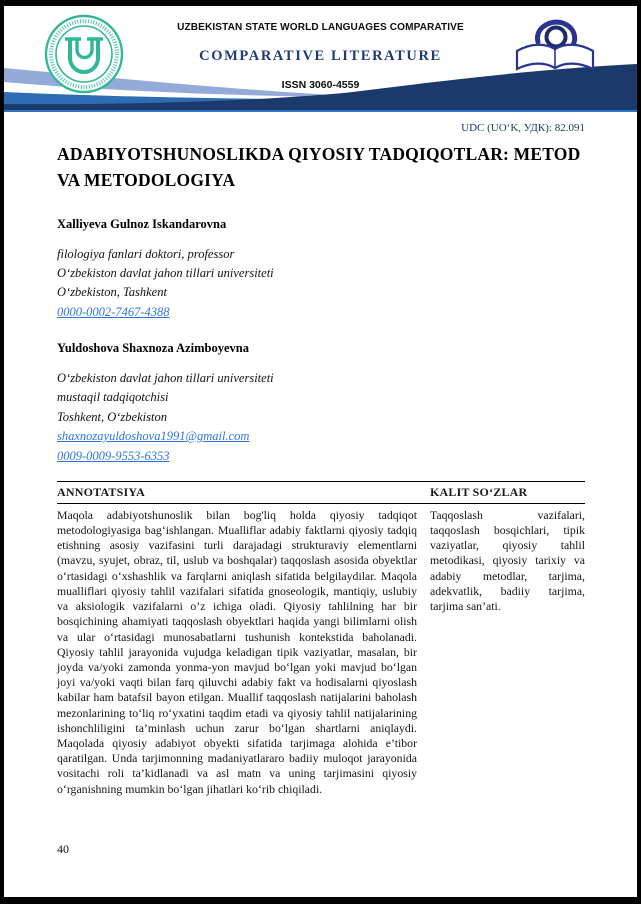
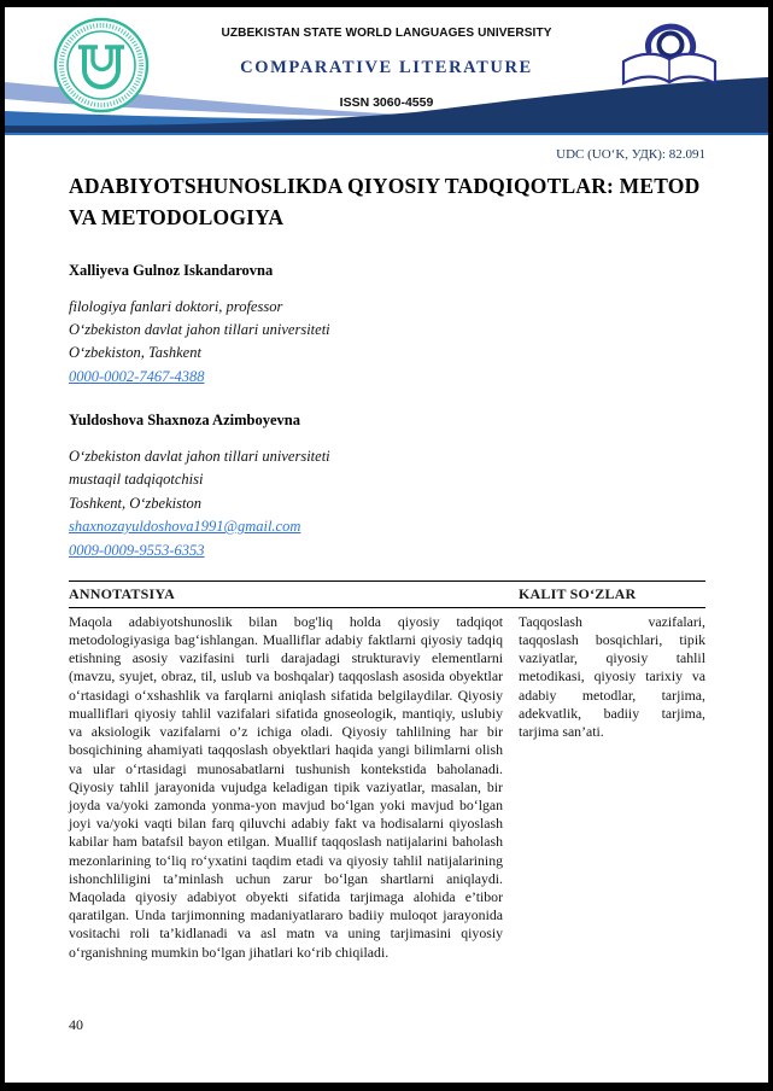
- UZBEKISTAN STATE WORLD LANGUAGES COMPARATIVE
+ UZBEKISTAN STATE WORLD LANGUAGES UNIVERSITY
  COMPARATIVE LITERATURE
  ISSN 3060-4559
  UDC (UOʻK, УДК): 82.091
  ADABIYOTSHUNOSLIKDA QIYOSIY TADQIQOTLAR: METOD VA METODOLOGIYA
  Xalliyeva Gulnoz Iskandarovna
  filologiya fanlari doktori, professor
  O‘zbekiston davlat jahon tillari universiteti
  O‘zbekiston, Tashkent
  0000-0002-7467-4388
  Yuldoshova Shaxnoza Azimboyevna
  O‘zbekiston davlat jahon tillari universiteti
  mustaqil tadqiqotchisi
  Toshkent, O‘zbekiston
  shaxnozayuldoshova1991@gmail.com
  0009-0009-9553-6353
  ANNOTATSIYA
  KALIT SO‘ZLAR
- Maqola adabiyotshunoslik bilan bog'liq holda qiyosiy tadqiqot metodologiyasiga bag‘ishlangan. Mualliflar adabiy faktlarni qiyosiy tadqiq etishning asosiy vazifasini turli darajadagi strukturaviy elementlarni (mavzu, syujet, obraz, til, uslub va boshqalar) taqqoslash asosida obyektlar o‘rtasidagi o‘xshashlik va farqlarni aniqlash sifatida belgilaydilar. Maqola mualliflari qiyosiy tahlil vazifalari sifatida gnoseologik, mantiqiy, uslubiy va aksiologik vazifalarni o’z ichiga oladi. Qiyosiy tahlilning har bir bosqichining ahamiyati taqqoslash obyektlari haqida yangi bilimlarni olish va ular o‘rtasidagi munosabatlarni tushunish kontekstida baholanadi. Qiyosiy tahlil jarayonida vujudga keladigan tipik vaziyatlar, masalan, bir joyda va/yoki zamonda yonma-yon mavjud bo‘lgan yoki mavjud bo‘lgan joyi va/yoki vaqti bilan farq qiluvchi adabiy fakt va hodisalarni qiyoslash kabilar ham batafsil bayon etilgan. Muallif taqqoslash natijalarini baholash mezonlarining to‘liq ro‘yxatini taqdim etadi va qiyosiy tahlil natijalarining ishonchliligini ta’minlash uchun zarur bo‘lgan shartlarni aniqlaydi. Maqolada qiyosiy adabiyot obyekti sifatida tarjimaga alohida e’tibor qaratilgan. Unda tarjimonning madaniyatlararo badiiy muloqot jarayonida vositachi roli ta’kidlanadi va asl matn va uning tarjimasini qiyosiy o‘rganishning mumkin bo‘lgan jihatlari ko‘rib chiqiladi.
+ Maqola adabiyotshunoslik bilan bog'liq holda qiyosiy tadqiqot metodologiyasiga bag‘ishlangan. Mualliflar adabiy faktlarni qiyosiy tadqiq etishning asosiy vazifasini turli darajadagi strukturaviy elementlarni (mavzu, syujet, obraz, til, uslub va boshqalar) taqqoslash asosida obyektlar o‘rtasidagi o‘xshashlik va farqlarni aniqlash sifatida belgilaydilar. Qiyosiy mualliflari qiyosiy tahlil vazifalari sifatida gnoseologik, mantiqiy, uslubiy va aksiologik vazifalarni o’z ichiga oladi. Qiyosiy tahlilning har bir bosqichining ahamiyati taqqoslash obyektlari haqida yangi bilimlarni olish va ular o‘rtasidagi munosabatlarni tushunish kontekstida baholanadi. Qiyosiy tahlil jarayonida vujudga keladigan tipik vaziyatlar, masalan, bir joyda va/yoki zamonda yonma-yon mavjud bo‘lgan yoki mavjud bo‘lgan joyi va/yoki vaqti bilan farq qiluvchi adabiy fakt va hodisalarni qiyoslash kabilar ham batafsil bayon etilgan. Muallif taqqoslash natijalarini baholash mezonlarining to‘liq ro‘yxatini taqdim etadi va qiyosiy tahlil natijalarining ishonchliligini ta’minlash uchun zarur bo‘lgan shartlarni aniqlaydi. Maqolada qiyosiy adabiyot obyekti sifatida tarjimaga alohida e’tibor qaratilgan. Unda tarjimonning madaniyatlararo badiiy muloqot jarayonida vositachi roli ta’kidlanadi va asl matn va uning tarjimasini qiyosiy o‘rganishning mumkin bo‘lgan jihatlari ko‘rib chiqiladi.
  Taqqoslash vazifalari, taqqoslash bosqichlari, tipik vaziyatlar, qiyosiy tahlil metodikasi, qiyosiy tarixiy va adabiy metodlar, tarjima, adekvatlik, badiiy tarjima, tarjima san’ati.
  40
